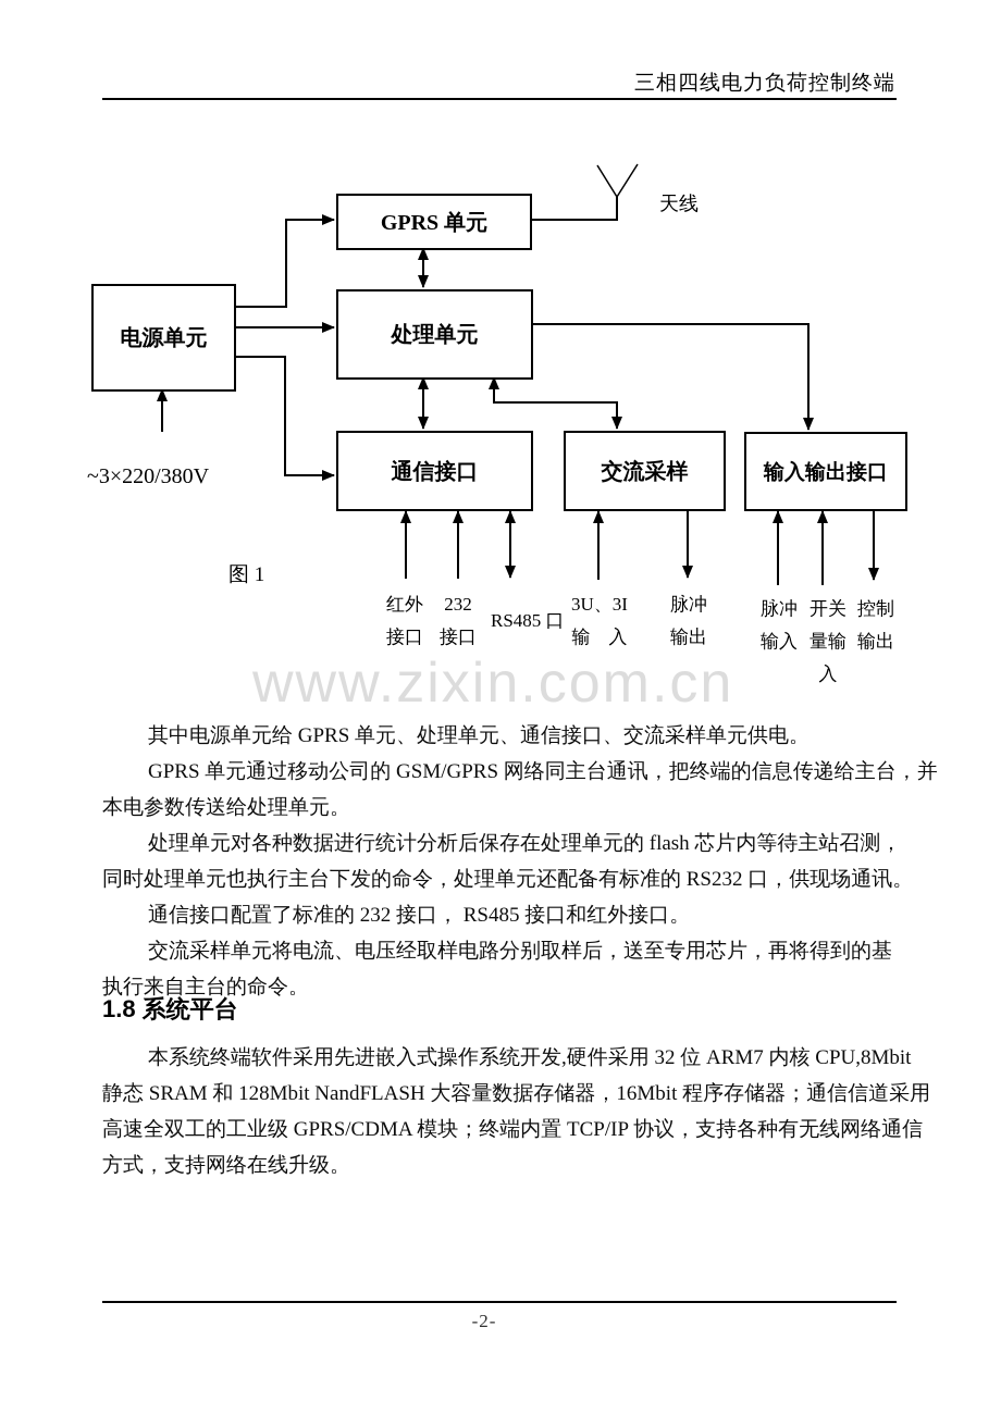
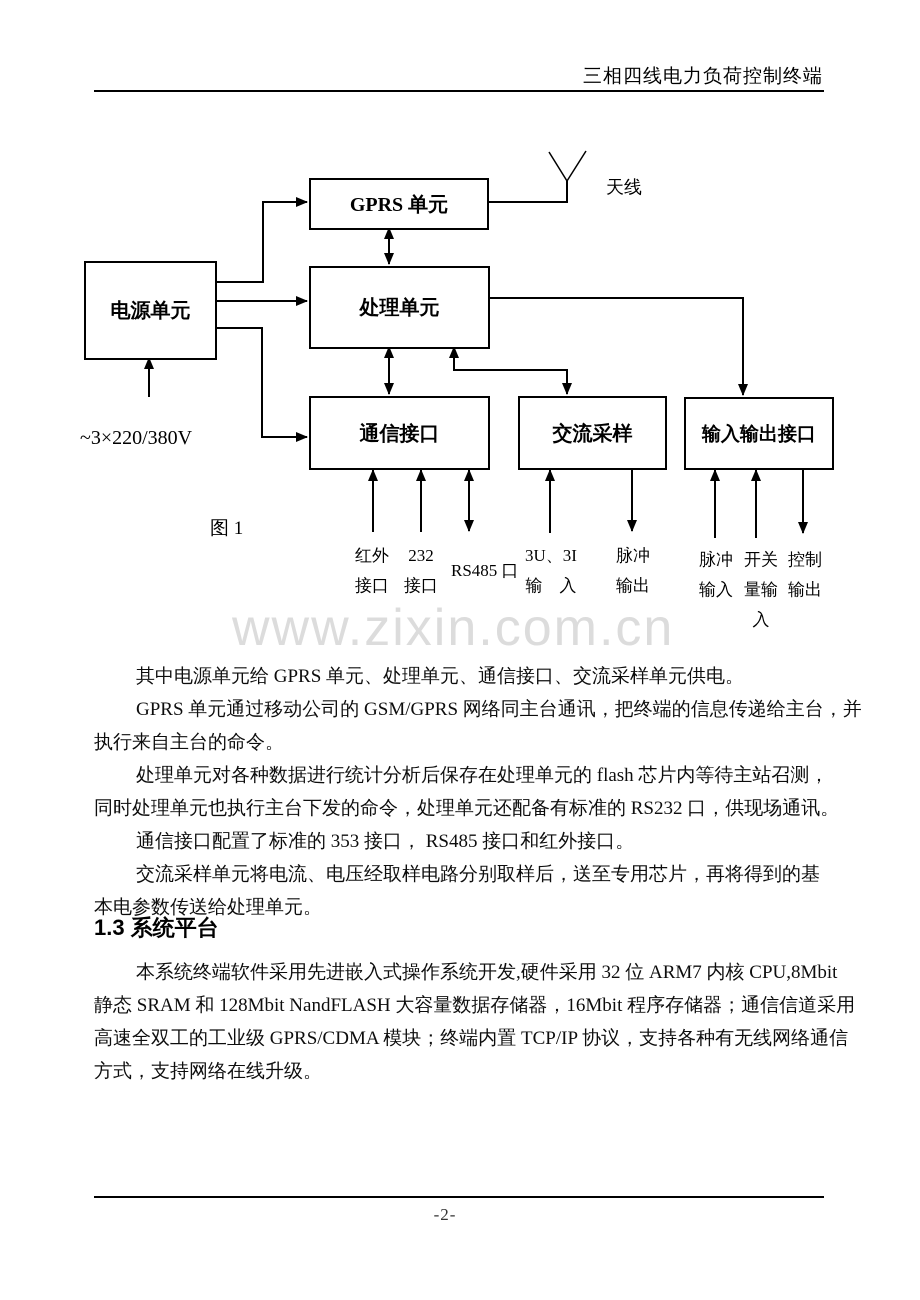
  三相四线电力负荷控制终端
  www.zixin.com.cn
  电源单元
  GPRS 单元
  处理单元
  通信接口
  交流采样
  输入输出接口
  天线
  ~3×220/380V
  图 1
  红外
  接口
  232
  接口
  RS485 口
  3U、3I
  输 入
  脉冲
  输出
  脉冲
  输入
  开关
  量输
  入
  控制
  输出
  其中电源单元给 GPRS 单元、处理单元、通信接口、交流采样单元供电。
  GPRS 单元通过移动公司的 GSM/GPRS 网络同主台通讯，把终端的信息传递给主台，并
- 本电参数传送给处理单元。
+ 执行来自主台的命令。
  处理单元对各种数据进行统计分析后保存在处理单元的 flash 芯片内等待主站召测，
  同时处理单元也执行主台下发的命令，处理单元还配备有标准的 RS232 口，供现场通讯。
- 通信接口配置了标准的 232 接口， RS485 接口和红外接口。
+ 通信接口配置了标准的 353 接口， RS485 接口和红外接口。
  交流采样单元将电流、电压经取样电路分别取样后，送至专用芯片，再将得到的基
- 执行来自主台的命令。
+ 本电参数传送给处理单元。
- 1.8 系统平台
+ 1.3 系统平台
  本系统终端软件采用先进嵌入式操作系统开发,硬件采用 32 位 ARM7 内核 CPU,8Mbit
  静态 SRAM 和 128Mbit NandFLASH 大容量数据存储器，16Mbit 程序存储器；通信信道采用
  高速全双工的工业级 GPRS/CDMA 模块；终端内置 TCP/IP 协议，支持各种有无线网络通信
  方式，支持网络在线升级。
  -2-
